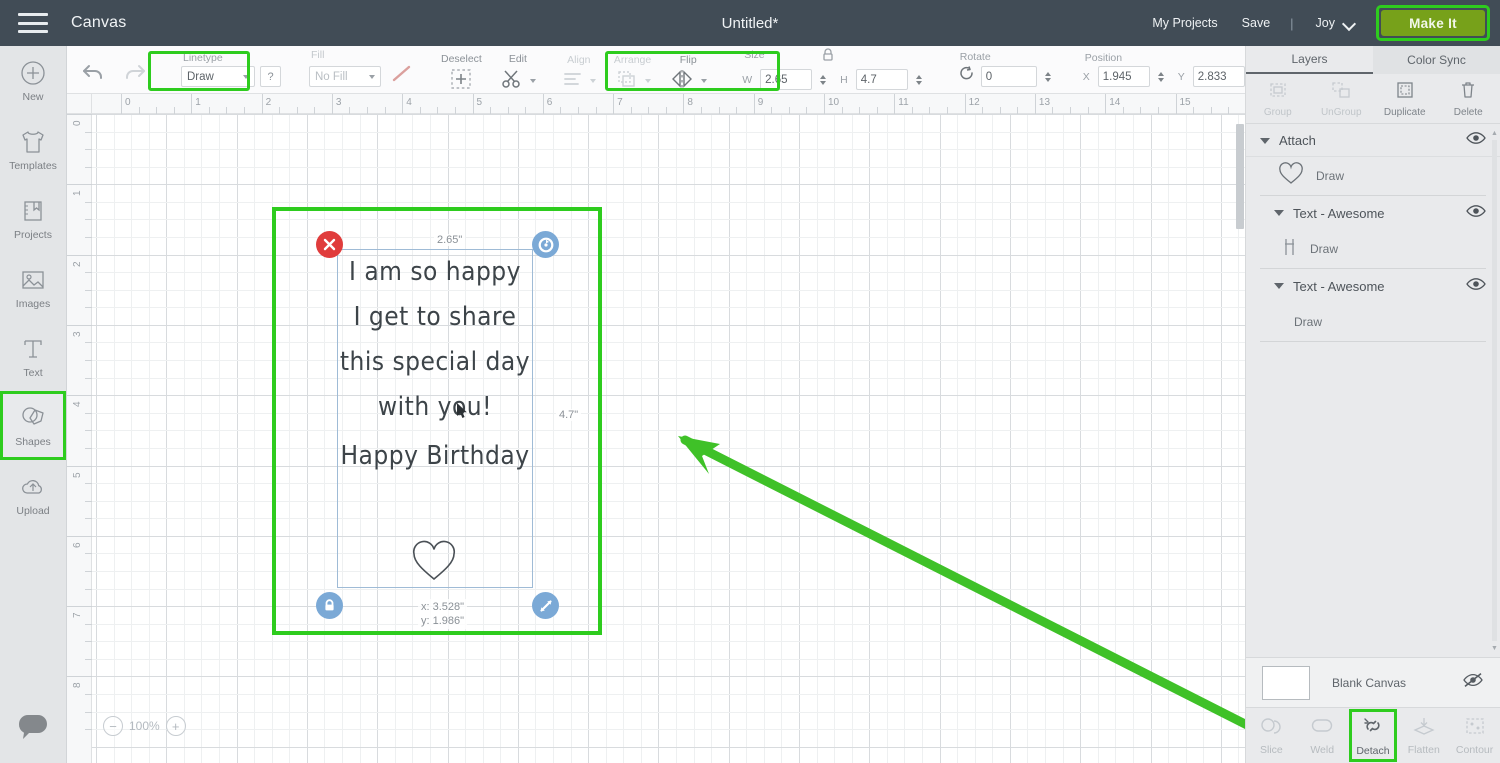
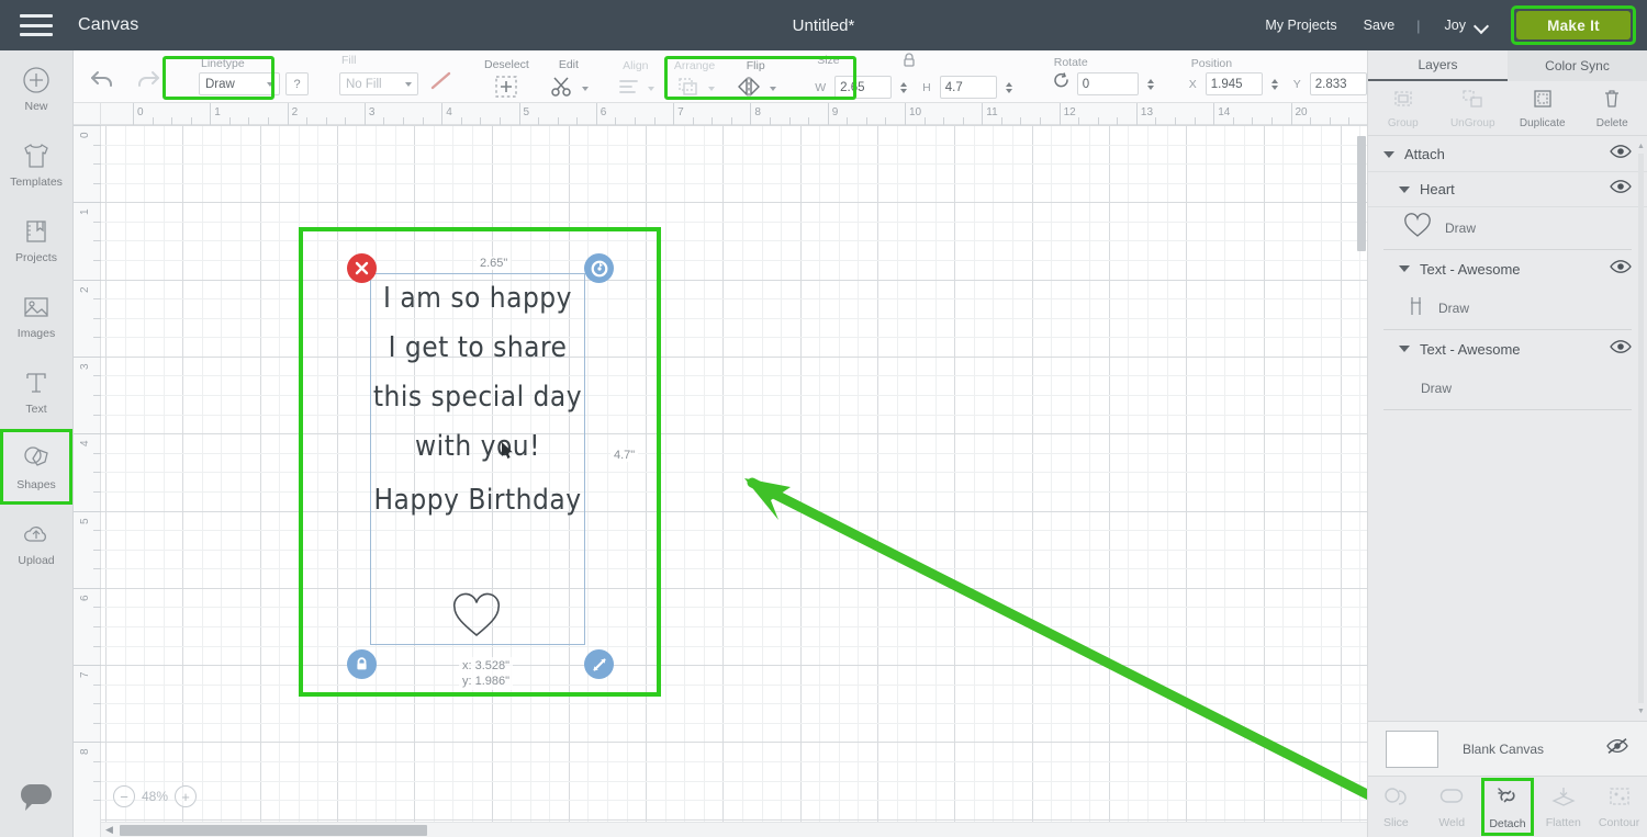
  Canvas
  Untitled*
  My Projects
  Save
  |
  Joy
  Make It
  New
  Templates
  Projects
  Images
  Text
  Shapes
  Upload
  Linetype
  Draw
  ?
  Fill
  No Fill
  Deselect
  Edit
  Align
  Arrange
  Flip
  Size
  W
  2.65
  H
  4.7
  Rotate
  0
  Position
  X
  1.945
  Y
  2.833
  0
  1
  2
  3
  4
  5
  6
  7
  8
  9
  10
  11
  12
  13
  14
- 15
+ 20
  I am so happy
  I get to share
  this special day
  with yu!
  Happy Birthday
  2.65"
  4.7"
  x: 3.528"
  y: 1.986"
  −
- 100%
+ 48%
  +
+ ◀
  Layers
  Color Sync
  Group
  UnGroup
  Duplicate
  Delete
  Attach
+ Heart
  Draw
  Text - Awesome
  Draw
  Text - Awesome
  Draw
  Blank Canvas
  Slice
  Weld
  Detach
  Flatten
  Contour
